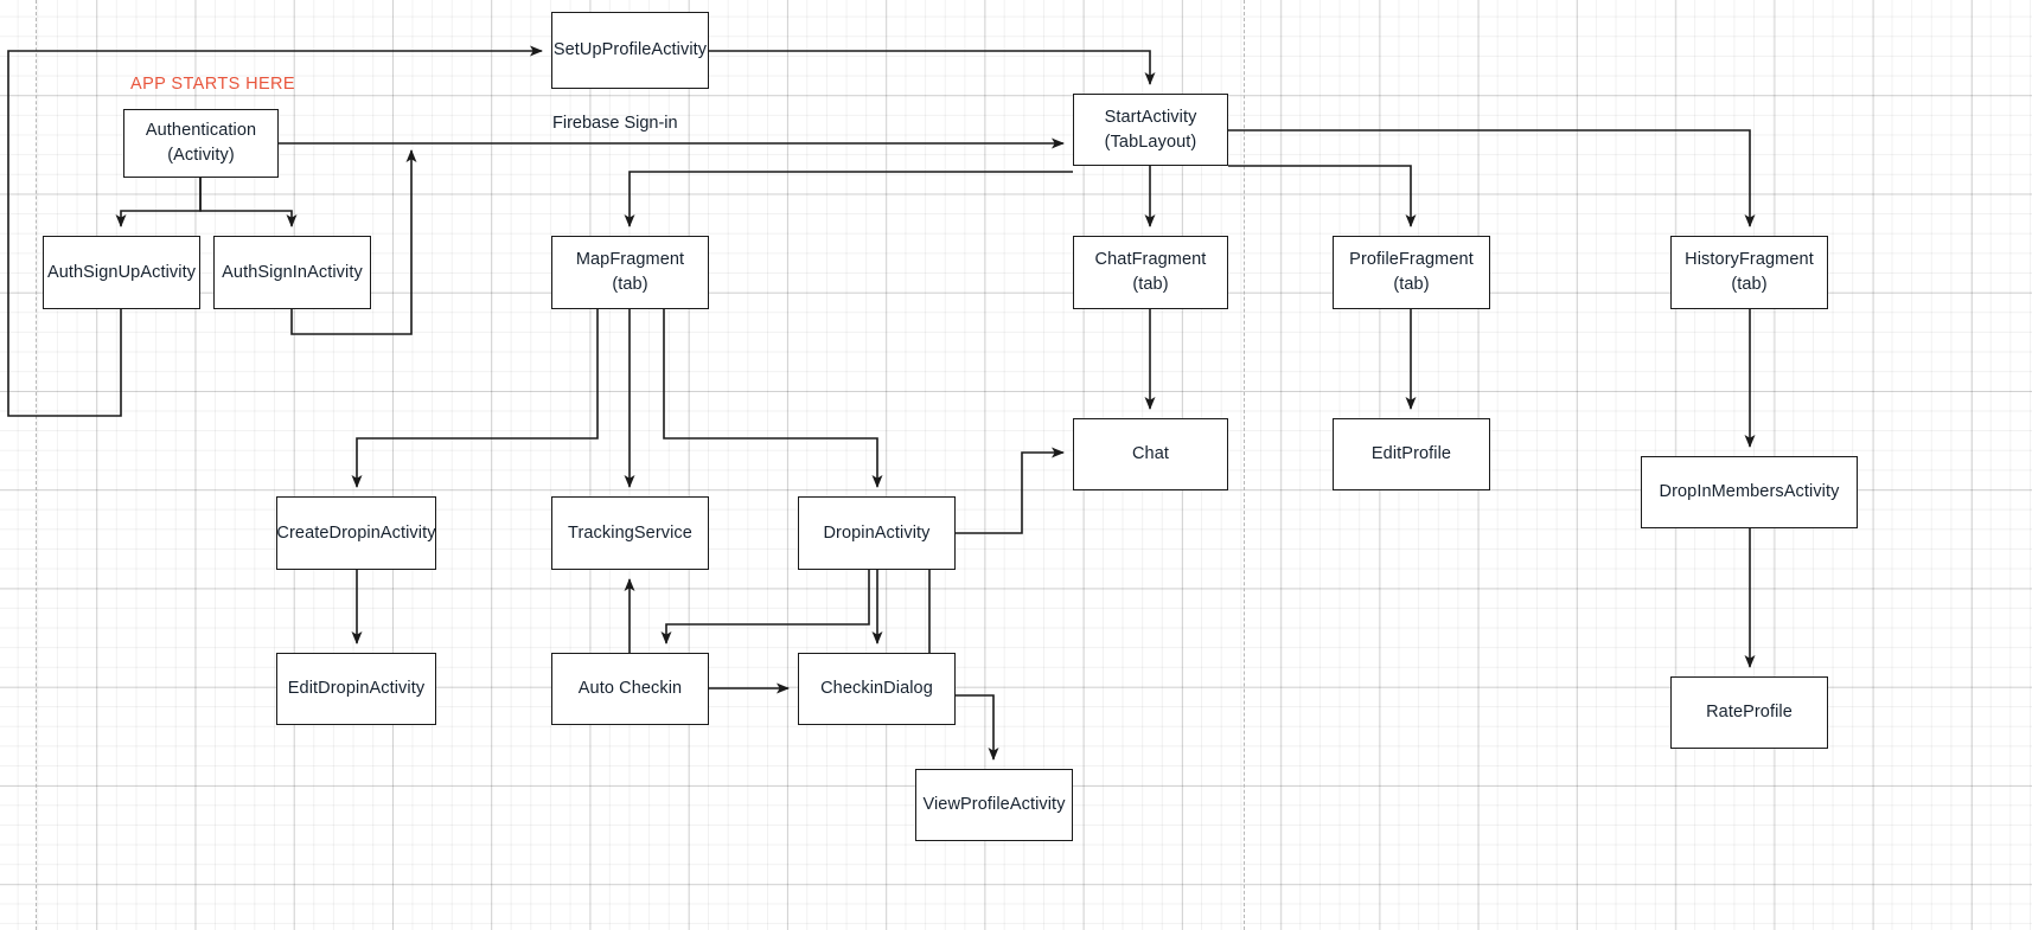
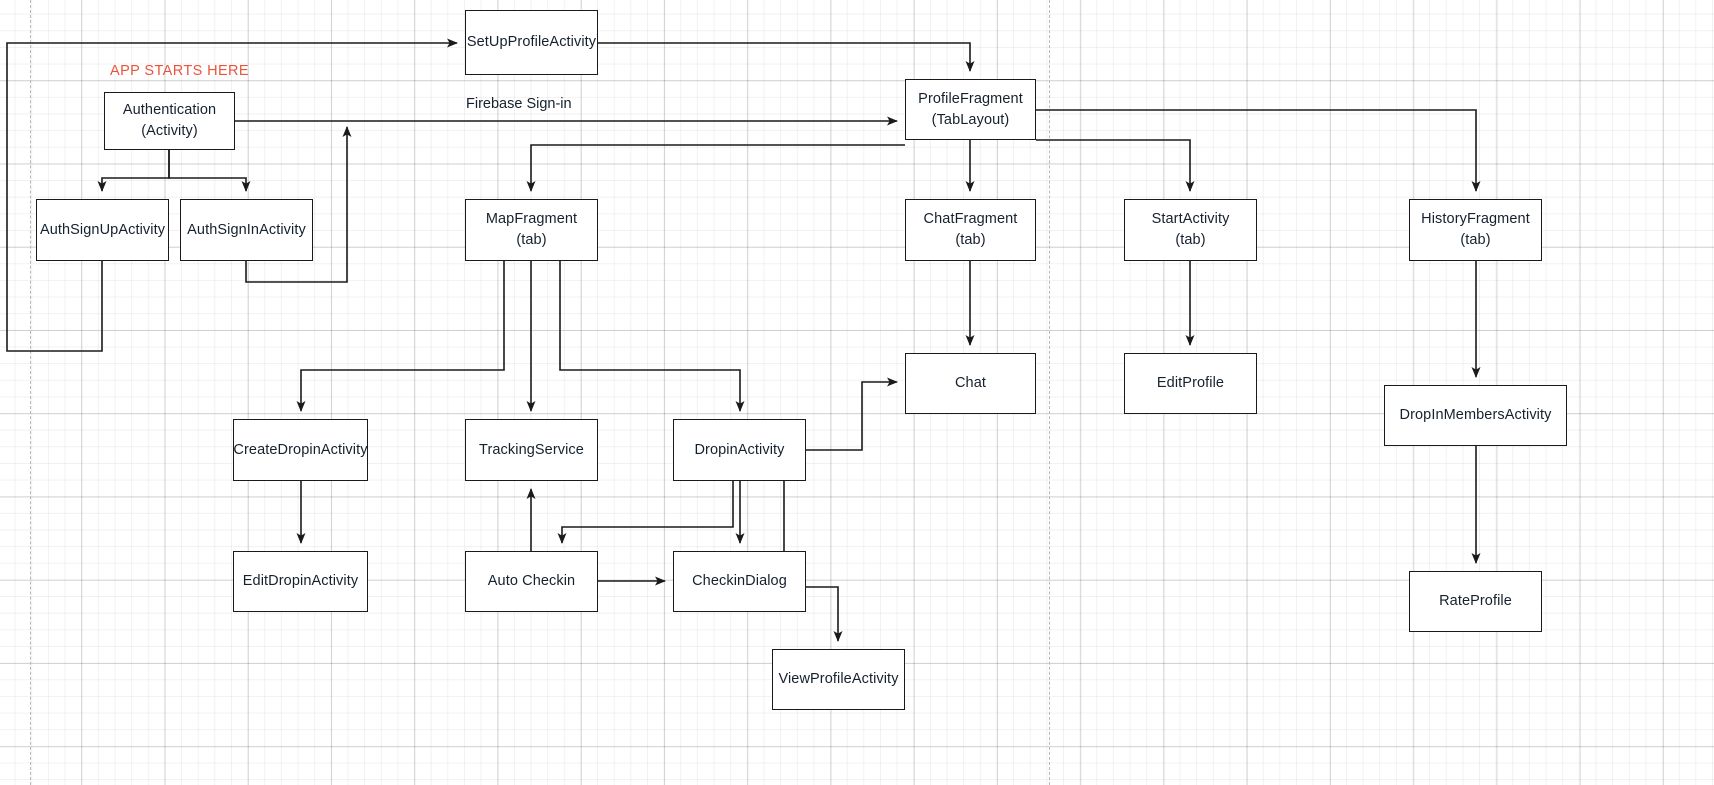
  SetUpProfileActivity
  Authentication
  (Activity)
- StartActivity
+ ProfileFragment
  (TabLayout)
  AuthSignUpActivity
  AuthSignInActivity
  MapFragment
  (tab)
  ChatFragment
  (tab)
- ProfileFragment
+ StartActivity
  (tab)
  HistoryFragment
  (tab)
  Chat
  EditProfile
  DropInMembersActivity
  CreateDropinActivity
  TrackingService
  DropinActivity
  EditDropinActivity
  Auto Checkin
  CheckinDialog
  ViewProfileActivity
  RateProfile
  Firebase Sign-in
  APP STARTS HERE
